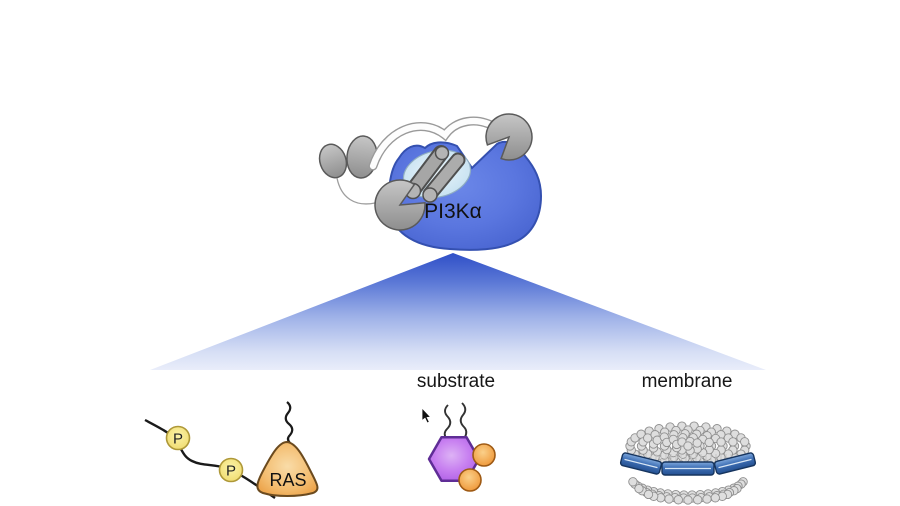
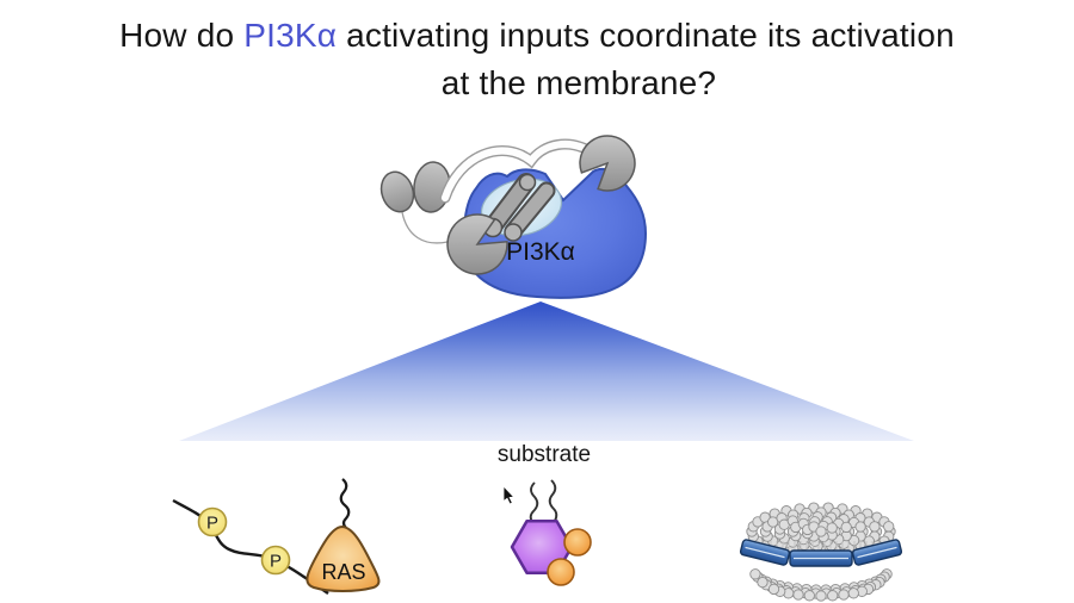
+ How do PI3Kα activating inputs coordinate its activation
+ at the membrane?
  PI3Kα
  substrate
- membrane
  P
  P
  RAS
